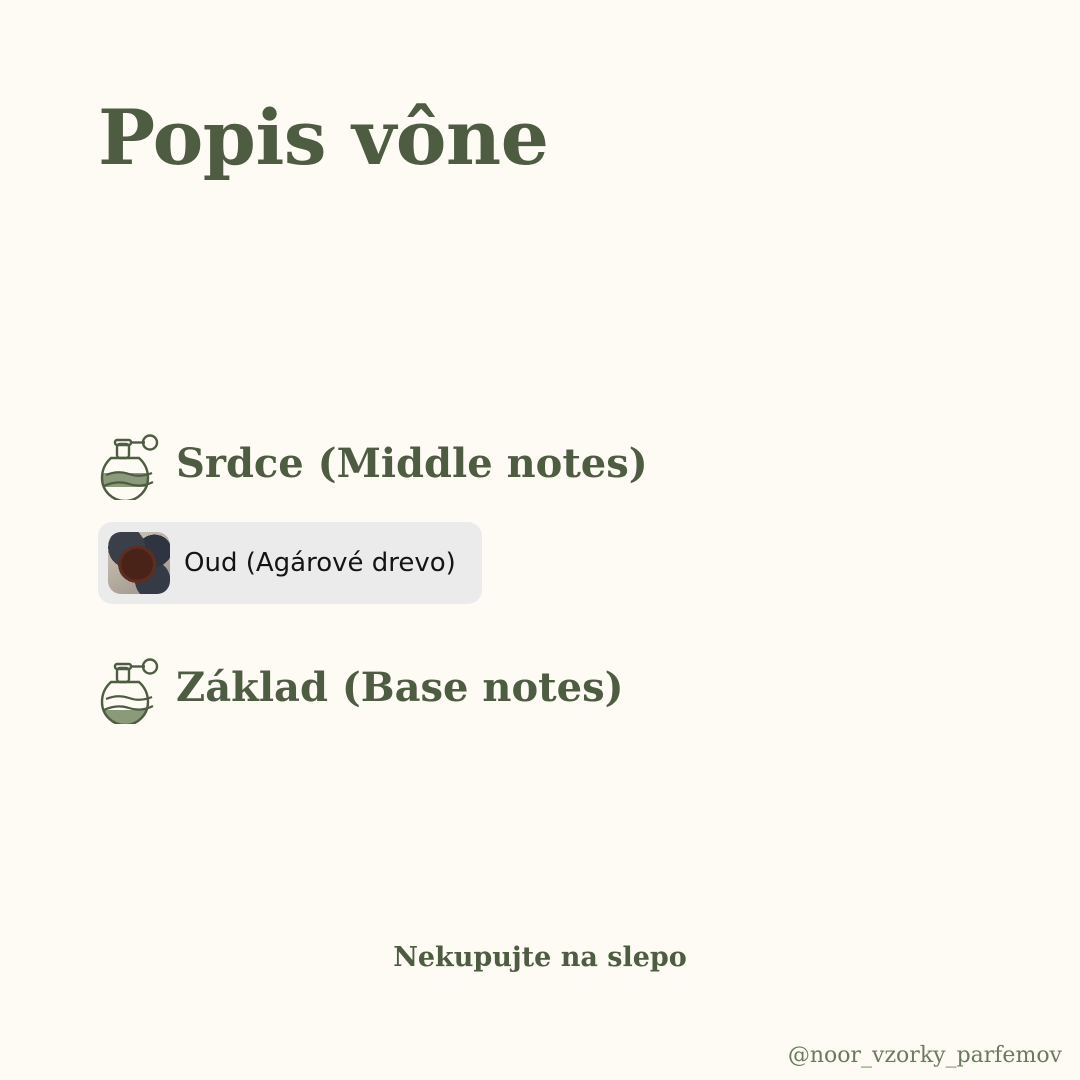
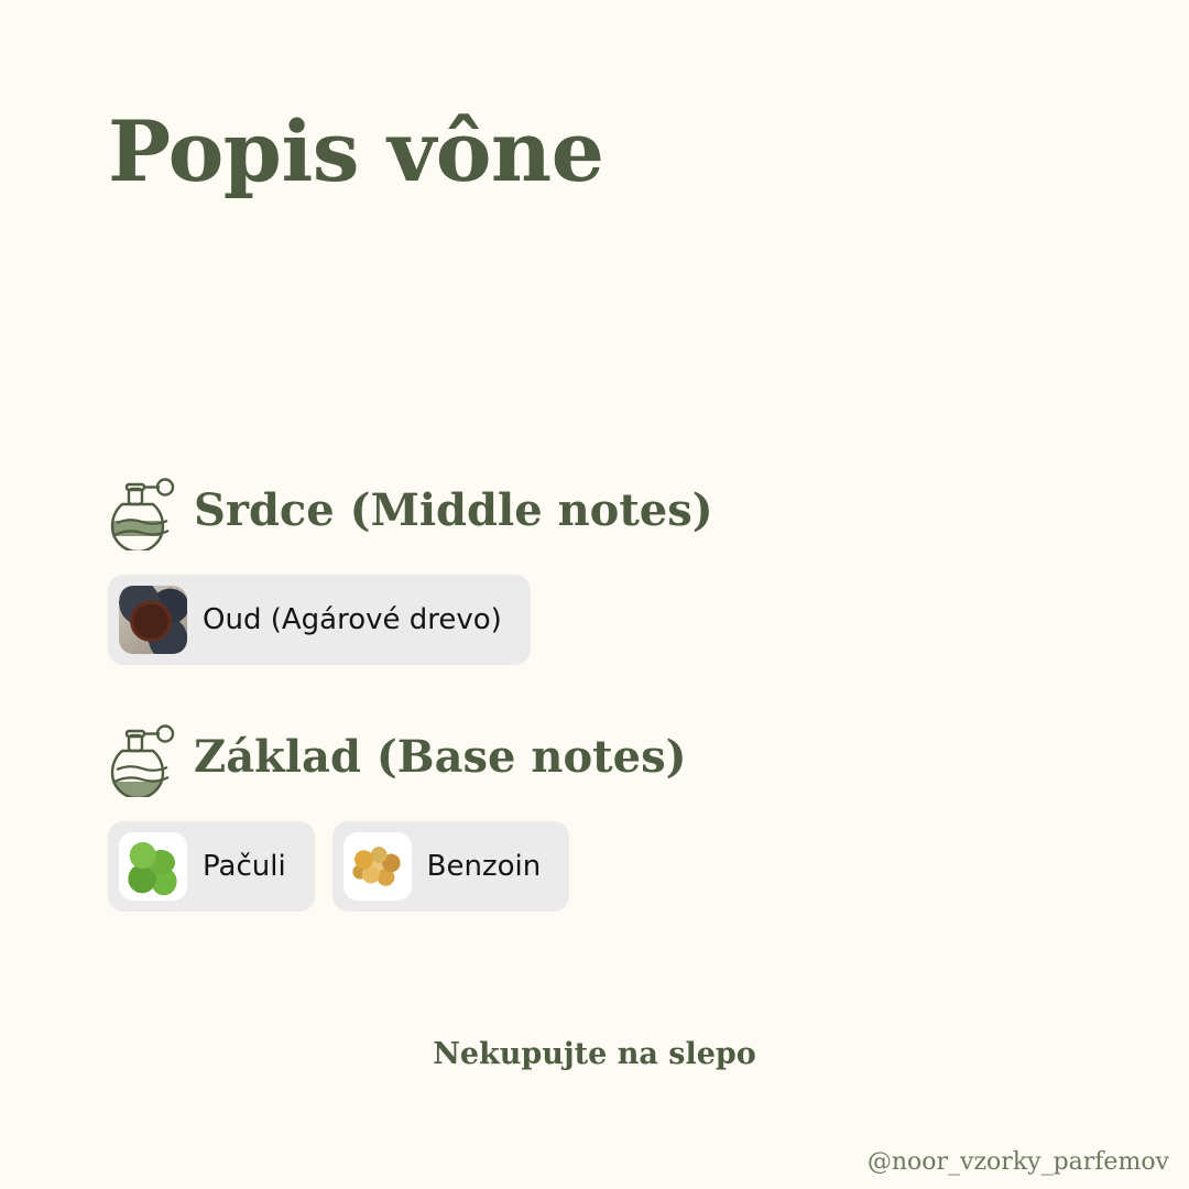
  Popis vône
  Srdce (Middle notes)
  Oud (Agárové drevo)
  Základ (Base notes)
+ Pačuli
+ Benzoin
  Nekupujte na slepo
  @noor_vzorky_parfemov
